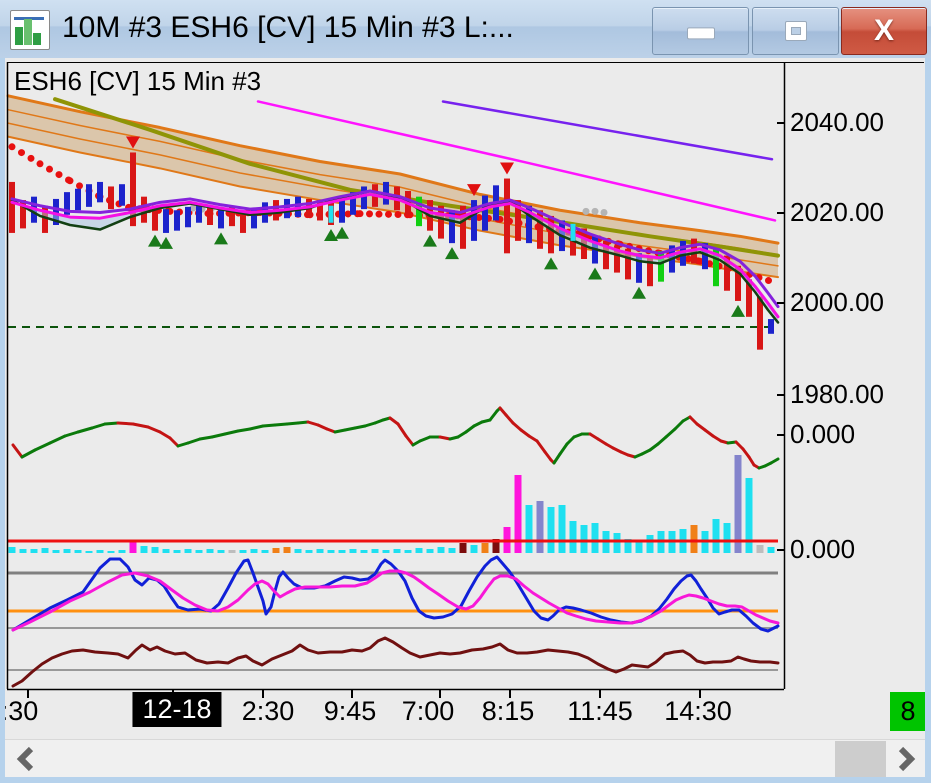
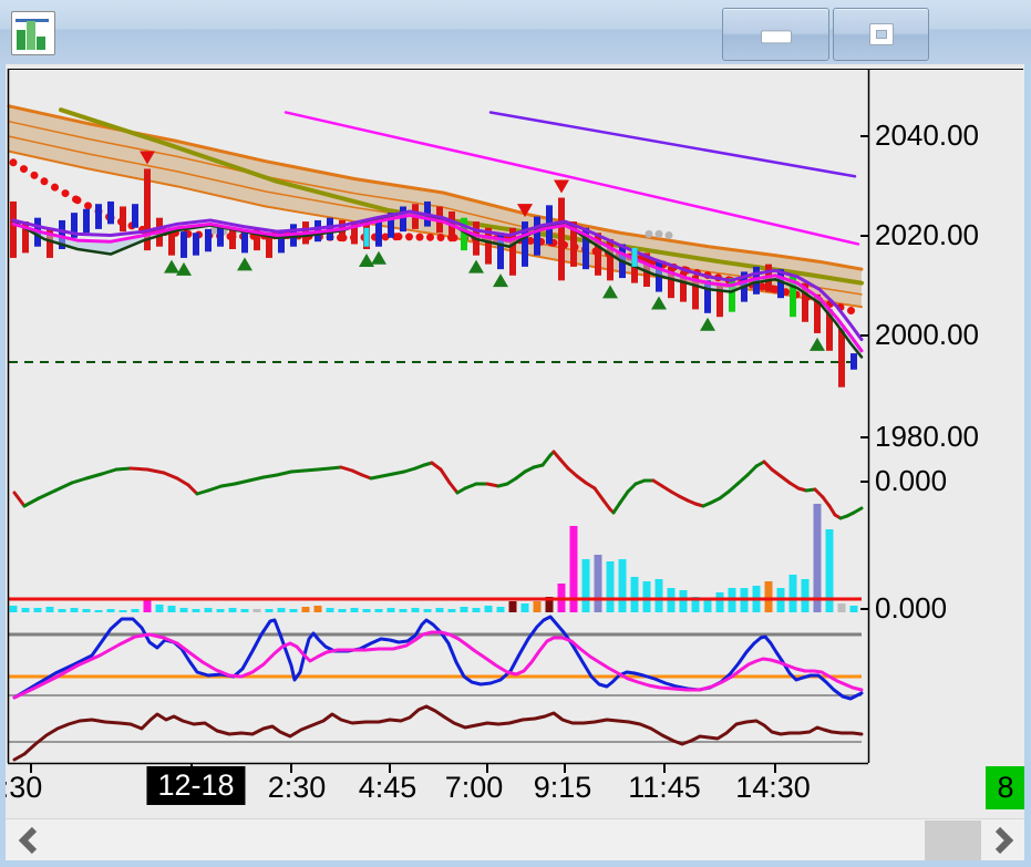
- 10M #3 ESH6 [CV] 15 Min #3 L:...
- X
- ESH6 [CV] 15 Min #3
  2040.00
  2020.00
  2000.00
  1980.00
  0.000
  0.000
  12-18
  2:30
- 9:45
+ 4:45
  7:00
- 8:15
+ 9:15
  11:45
  14:30
  8
